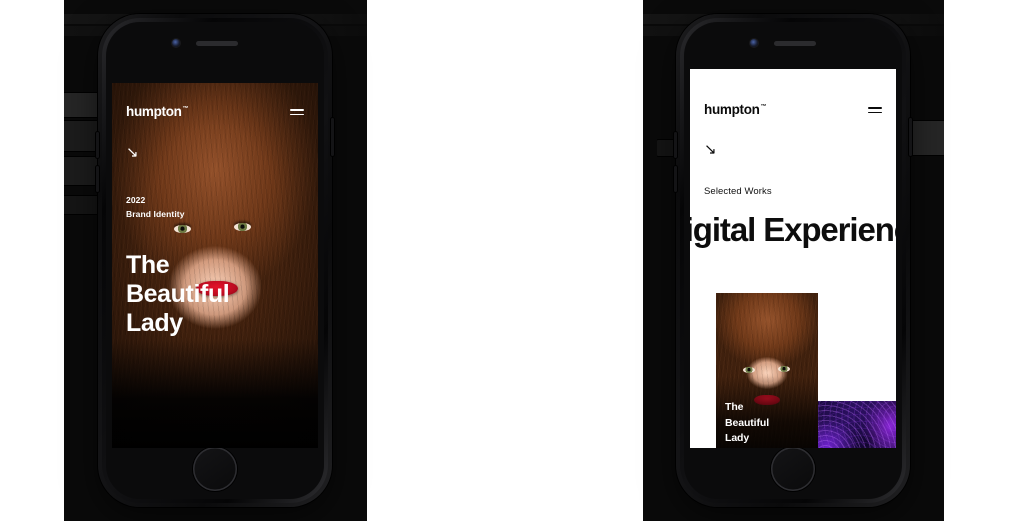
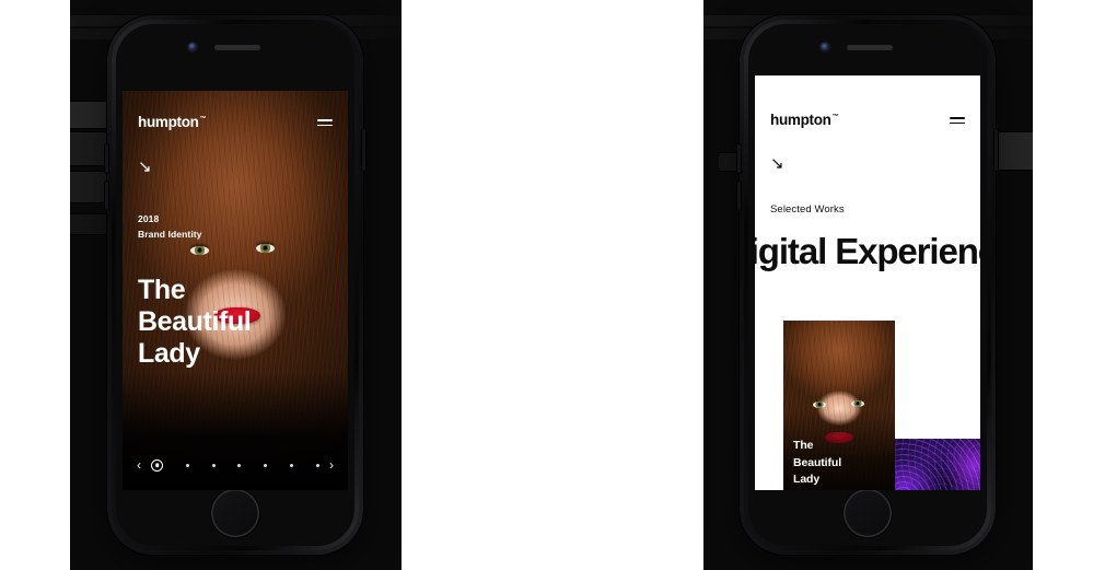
  humpton
  ↘
- 2022
+ 2018
  Brand Identity
  The
  Beautiful
  Lady
+ ‹
+ ›
  humpton
  ↘
  Selected Works
  gital Experien
  The
  Beautiful
  Lady
